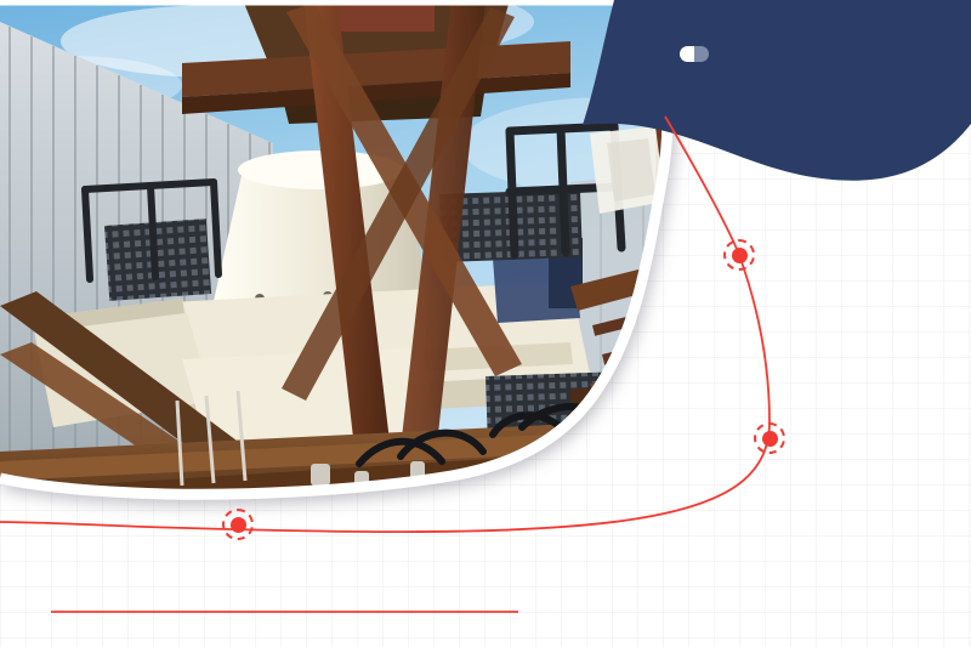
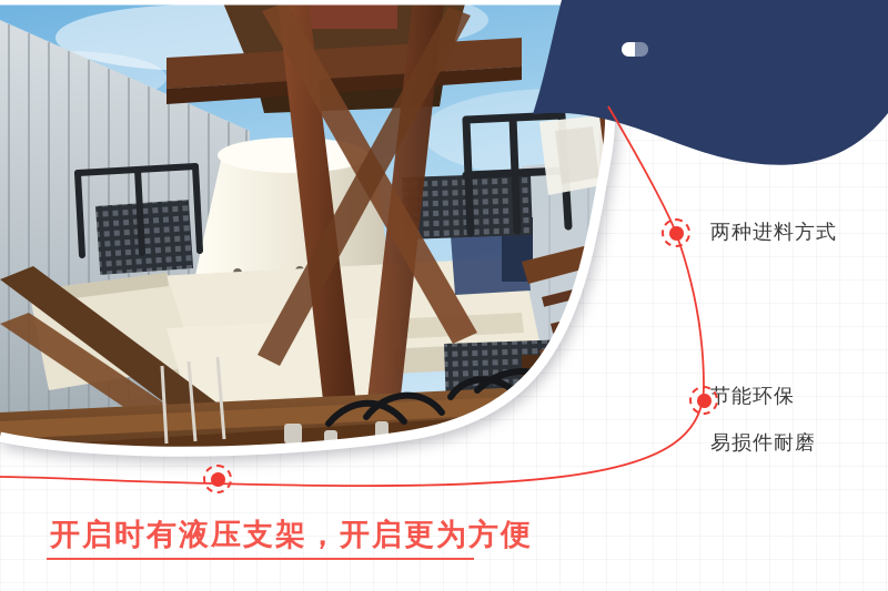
+ 两种进料方式
+ 节能环保
+ 易损件耐磨
+ 开启时有液压支架，开启更为方便
